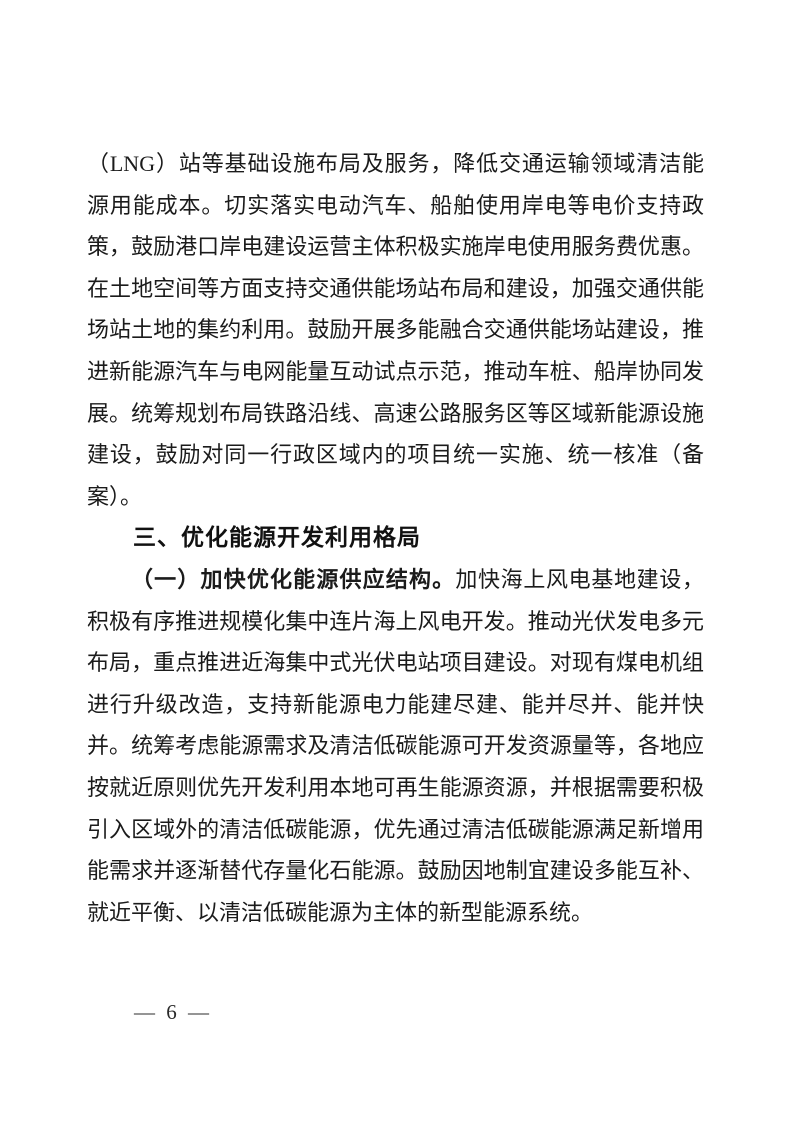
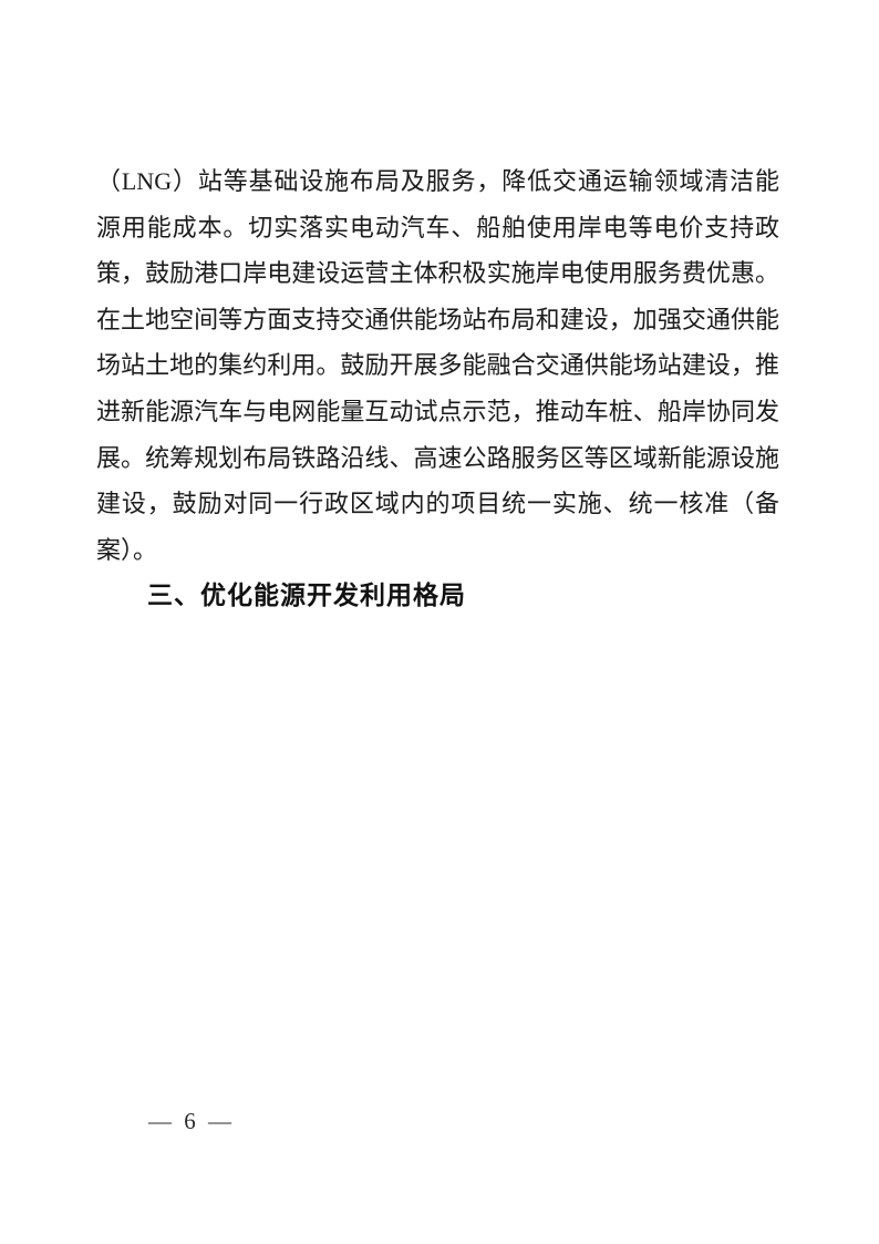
  （LNG）站等基础设施布局及服务，降低交通运输领域清洁能源用能成本。切实落实电动汽车、船舶使用岸电等电价支持政策，鼓励港口岸电建设运营主体积极实施岸电使用服务费优惠。在土地空间等方面支持交通供能场站布局和建设，加强交通供能场站土地的集约利用。鼓励开展多能融合交通供能场站建设，推进新能源汽车与电网能量互动试点示范，推动车桩、船岸协同发展。统筹规划布局铁路沿线、高速公路服务区等区域新能源设施建设，鼓励对同一行政区域内的项目统一实施、统一核准（备案）。
  三、优化能源开发利用格局
- （一）加快优化能源供应结构。加快海上风电基地建设，积极有序推进规模化集中连片海上风电开发。推动光伏发电多元布局，重点推进近海集中式光伏电站项目建设。对现有煤电机组进行升级改造，支持新能源电力能建尽建、能并尽并、能并快并。统筹考虑能源需求及清洁低碳能源可开发资源量等，各地应按就近原则优先开发利用本地可再生能源资源，并根据需要积极引入区域外的清洁低碳能源，优先通过清洁低碳能源满足新增用能需求并逐渐替代存量化石能源。鼓励因地制宜建设多能互补、就近平衡、以清洁低碳能源为主体的新型能源系统。
  — 6 —
